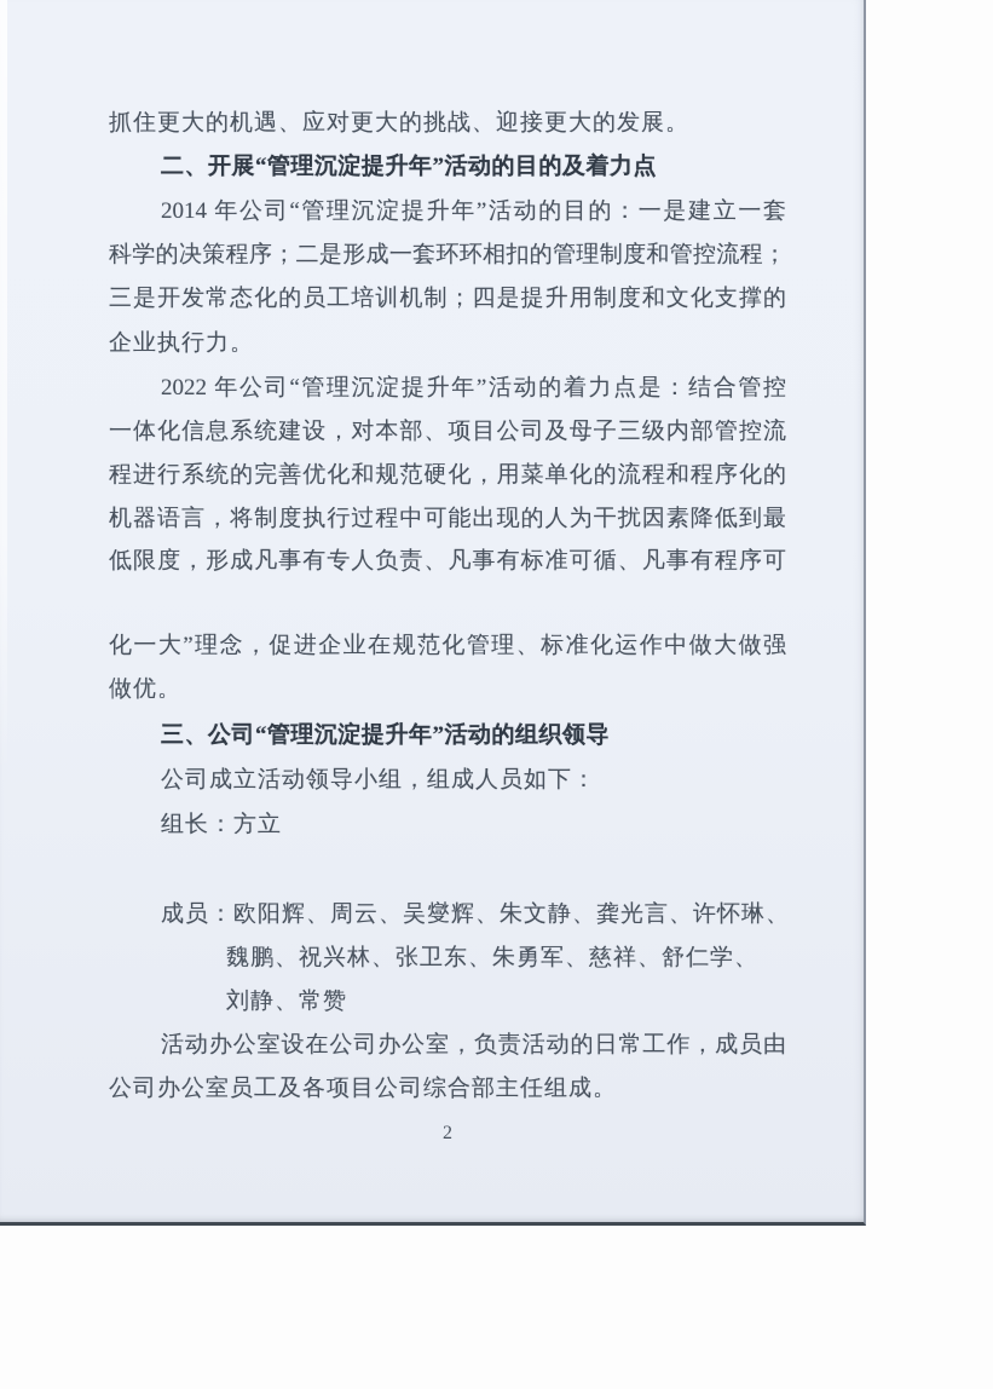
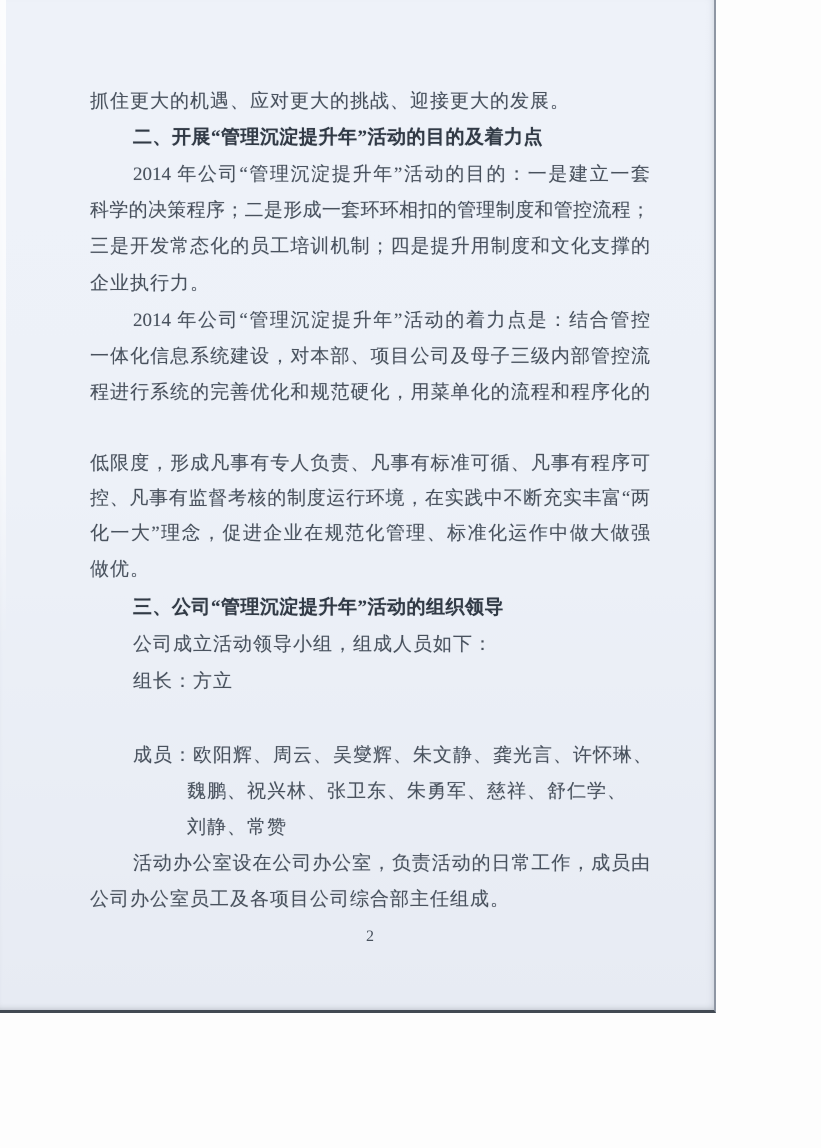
  抓住更大的机遇、应对更大的挑战、迎接更大的发展。
  二、开展“管理沉淀提升年”活动的目的及着力点
  2014 年公司“管理沉淀提升年”活动的目的：一是建立一套
  科学的决策程序；二是形成一套环环相扣的管理制度和管控流程；
  三是开发常态化的员工培训机制；四是提升用制度和文化支撑的
  企业执行力。
- 2022 年公司“管理沉淀提升年”活动的着力点是：结合管控
+ 2014 年公司“管理沉淀提升年”活动的着力点是：结合管控
  一体化信息系统建设，对本部、项目公司及母子三级内部管控流
  程进行系统的完善优化和规范硬化，用菜单化的流程和程序化的
- 机器语言，将制度执行过程中可能出现的人为干扰因素降低到最
  低限度，形成凡事有专人负责、凡事有标准可循、凡事有程序可
+ 控、凡事有监督考核的制度运行环境，在实践中不断充实丰富“两
  化一大”理念，促进企业在规范化管理、标准化运作中做大做强
  做优。
  三、公司“管理沉淀提升年”活动的组织领导
  公司成立活动领导小组，组成人员如下：
  组长：方立
  成员：欧阳辉、周云、吴燮辉、朱文静、龚光言、许怀琳、
  魏鹏、祝兴林、张卫东、朱勇军、慈祥、舒仁学、
  刘静、常赞
  活动办公室设在公司办公室，负责活动的日常工作，成员由
  公司办公室员工及各项目公司综合部主任组成。
  2
